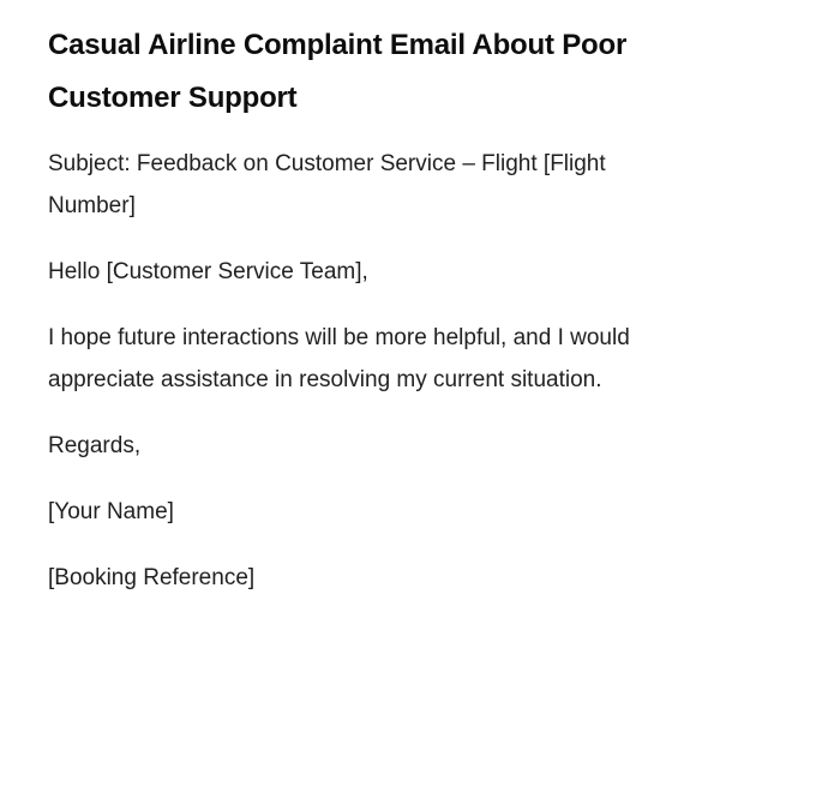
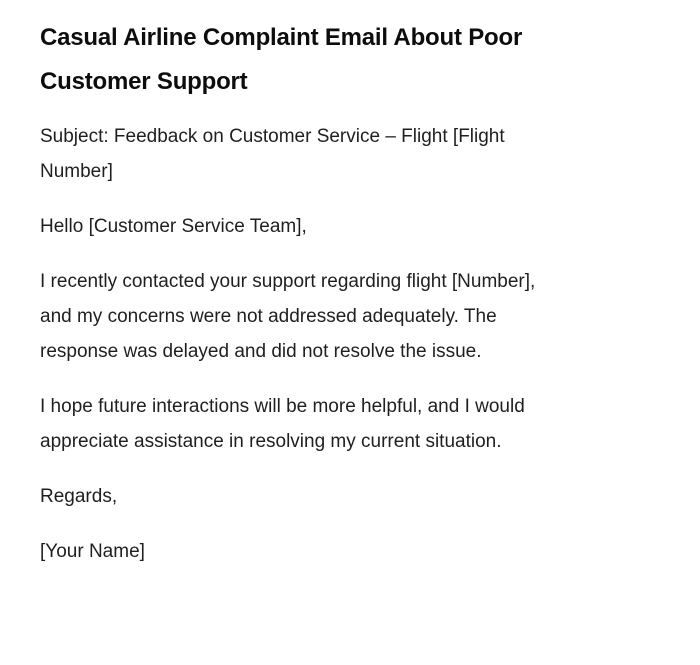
  Casual Airline Complaint Email About Poor
  Customer Support
  Subject: Feedback on Customer Service – Flight [Flight
  Number]
  Hello [Customer Service Team],
+ I recently contacted your support regarding flight [Number],
+ and my concerns were not addressed adequately. The
+ response was delayed and did not resolve the issue.
  I hope future interactions will be more helpful, and I would
  appreciate assistance in resolving my current situation.
  Regards,
  [Your Name]
- [Booking Reference]
